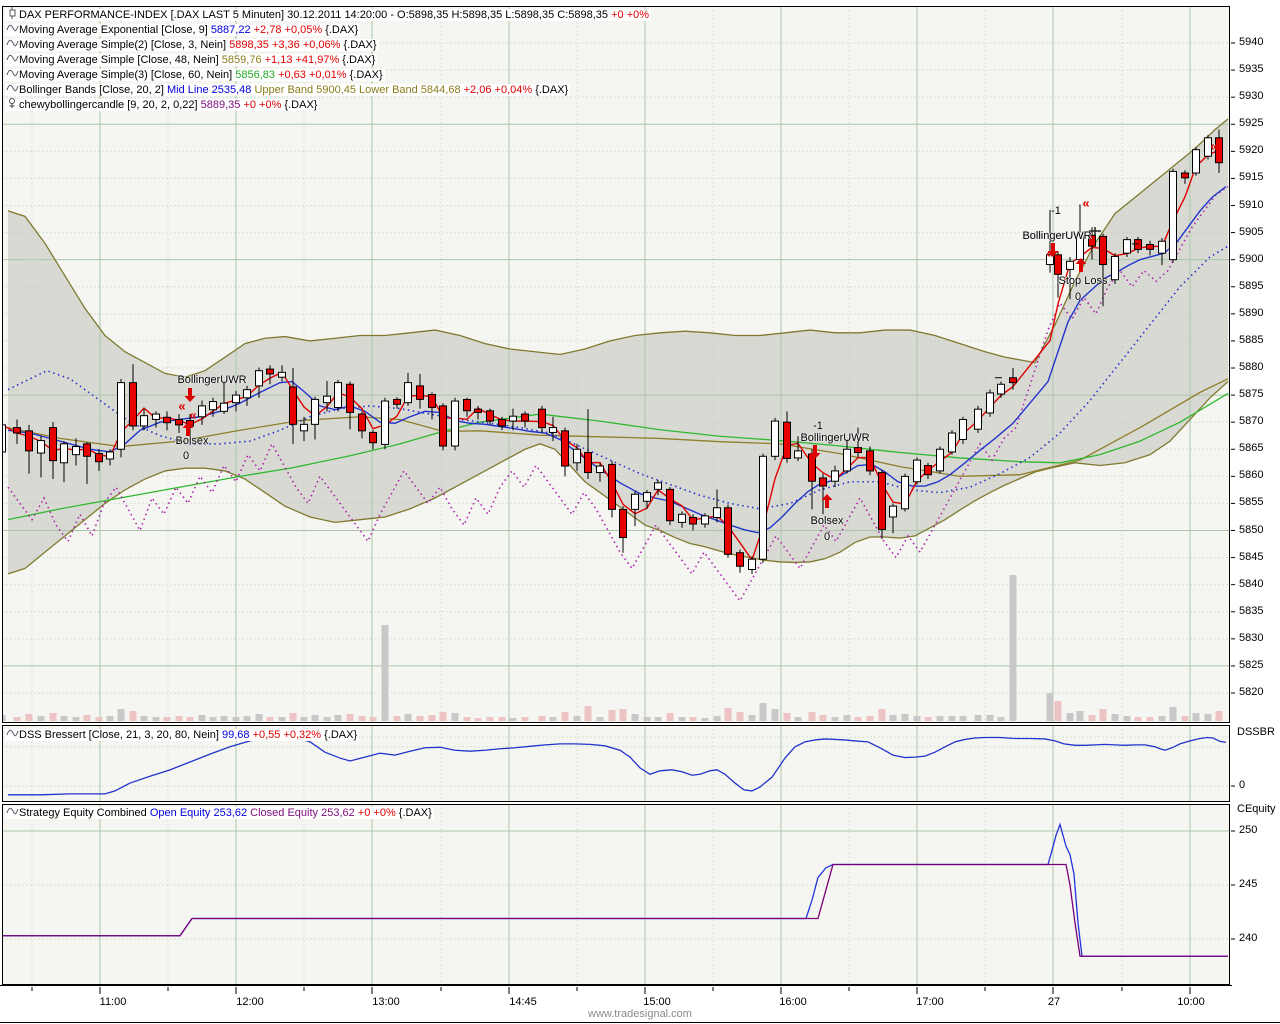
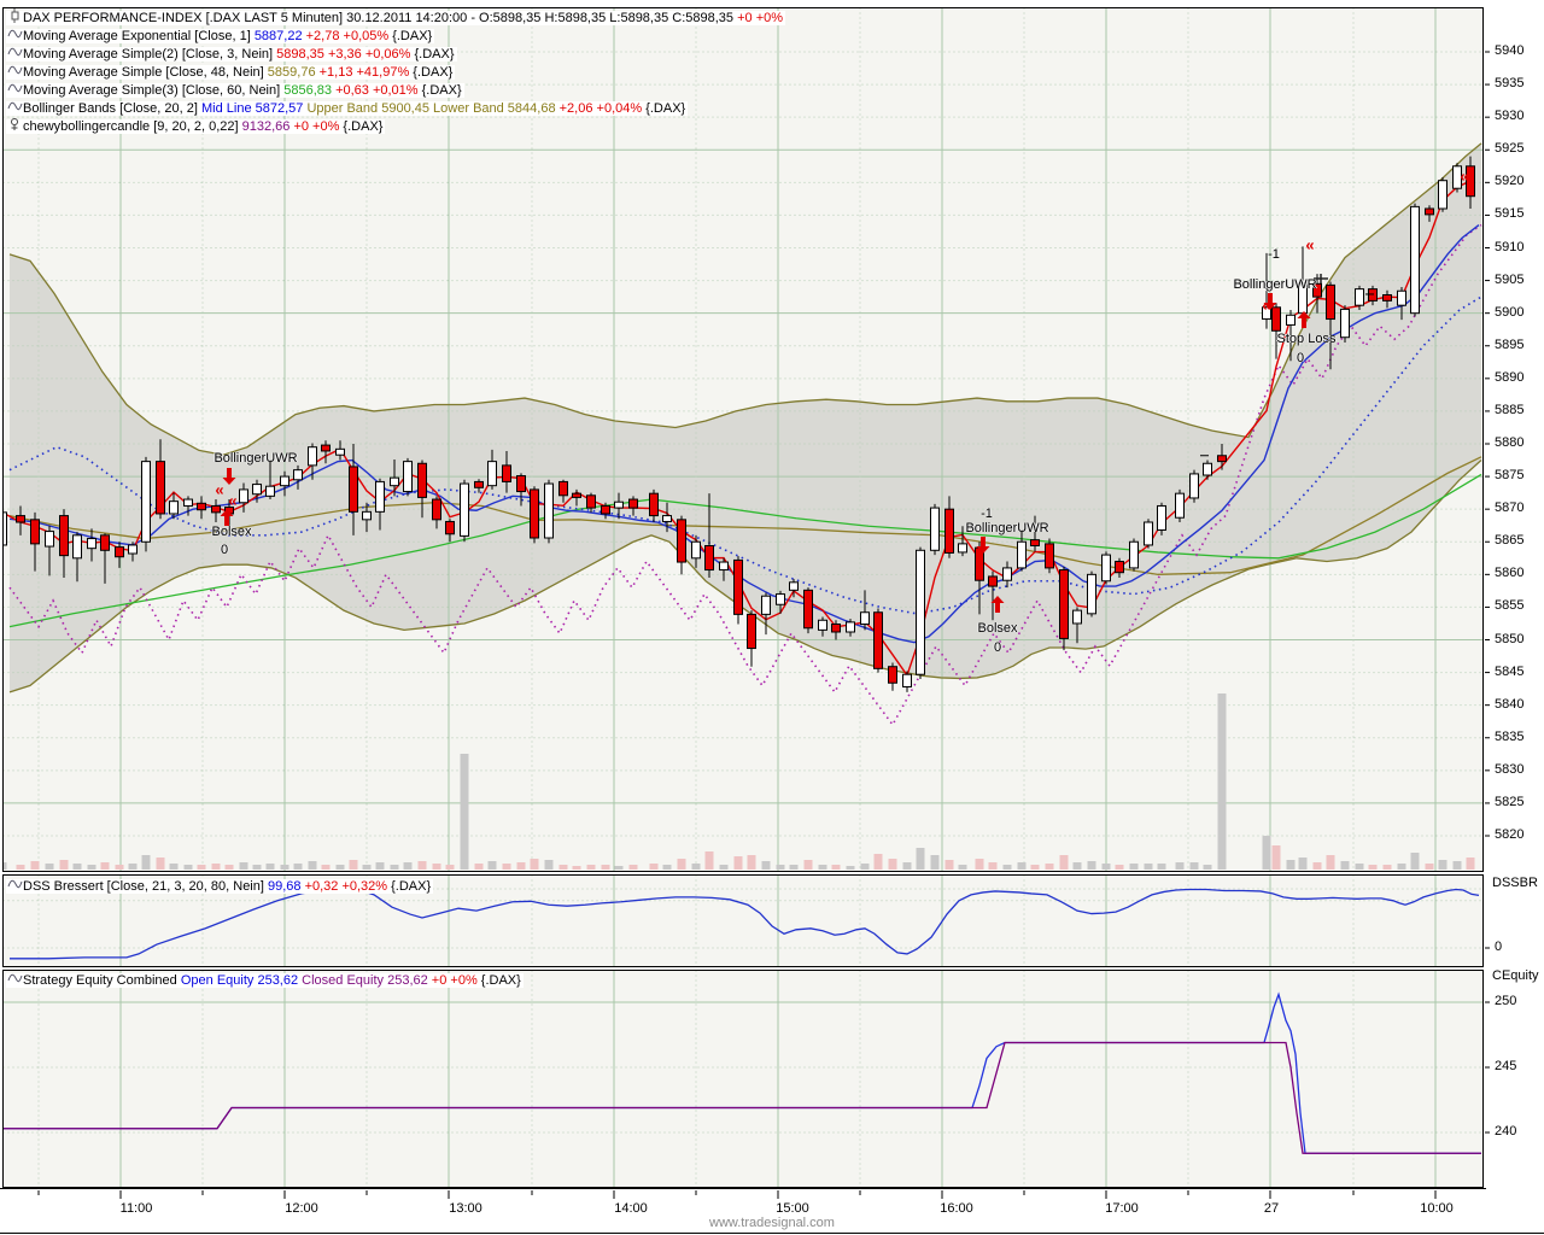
  DAX PERFORMANCE-INDEX [.DAX LAST 5 Minuten] 30.12.2011 14:20:00 - O:5898,35 H:5898,35 L:5898,35 C:5898,35 +0 +0%
- Moving Average Exponential [Close, 9] 5887,22 +2,78 +0,05% {.DAX}
+ Moving Average Exponential [Close, 1] 5887,22 +2,78 +0,05% {.DAX}
  Moving Average Simple(2) [Close, 3, Nein] 5898,35 +3,36 +0,06% {.DAX}
  Moving Average Simple [Close, 48, Nein] 5859,76 +1,13 +41,97% {.DAX}
  Moving Average Simple(3) [Close, 60, Nein] 5856,83 +0,63 +0,01% {.DAX}
- Bollinger Bands [Close, 20, 2] Mid Line 2535,48 Upper Band 5900,45 Lower Band 5844,68 +2,06 +0,04% {.DAX}
+ Bollinger Bands [Close, 20, 2] Mid Line 5872,57 Upper Band 5900,45 Lower Band 5844,68 +2,06 +0,04% {.DAX}
- chewybollingercandle [9, 20, 2, 0,22] 5889,35 +0 +0% {.DAX}
+ chewybollingercandle [9, 20, 2, 0,22] 9132,66 +0 +0% {.DAX}
- DSS Bressert [Close, 21, 3, 20, 80, Nein] 99,68 +0,55 +0,32% {.DAX}
+ DSS Bressert [Close, 21, 3, 20, 80, Nein] 99,68 +0,32 +0,32% {.DAX}
  Strategy Equity Combined Open Equity 253,62 Closed Equity 253,62 +0 +0% {.DAX}
  5940
  5935
  5930
  5925
  5920
  5915
  5910
  5905
  5900
  5895
  5890
  5885
  5880
  5875
  5870
  5865
  5860
  5855
  5850
  5845
  5840
  5835
  5830
  5825
  5820
  DSSBR
  0
  CEquity
  250
  245
  240
  11:00
  12:00
  13:00
- 14:45
+ 14:00
  15:00
  16:00
  17:00
  27
  10:00
  BollingerUWR
  Bolsex
  0
  -1
  BollingerUWR
  Bolsex
  0
  -1
  BollingerUWR
  Stop Loss
  0
  «
  «
  «
  «
  «
  www.tradesignal.com
